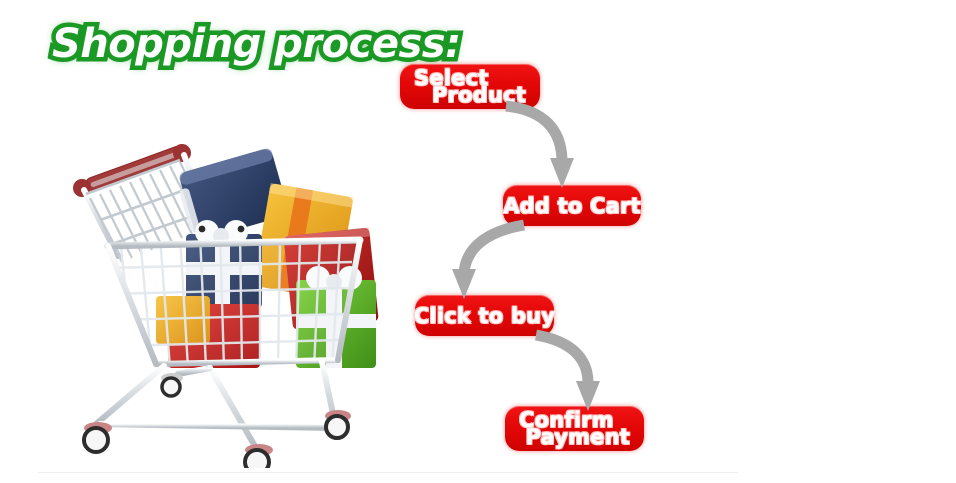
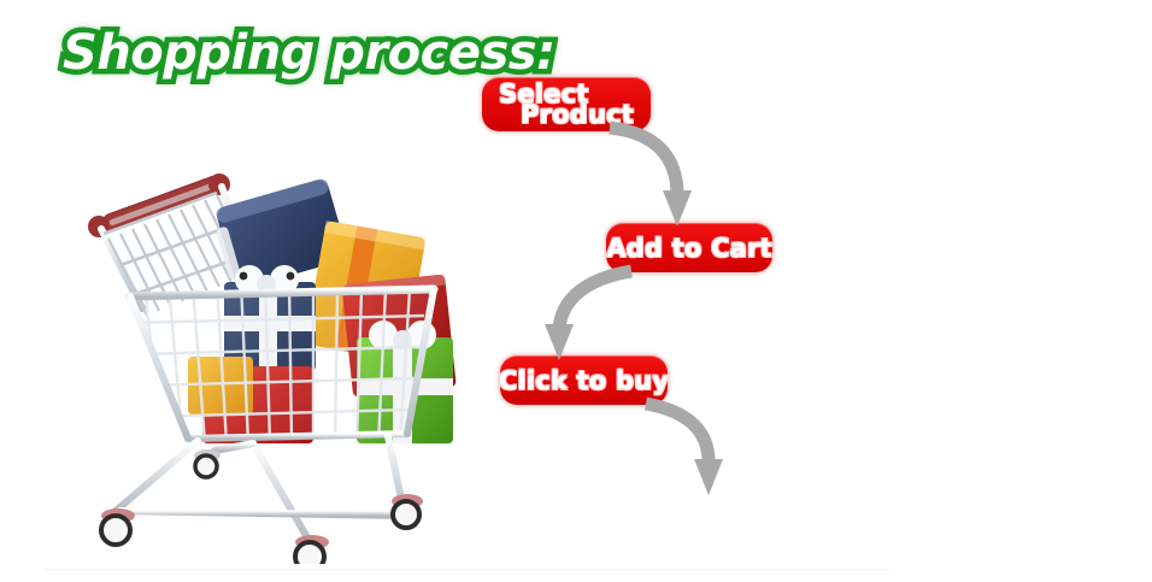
  Shopping process:
  Select
  Product
  Add to Cart
  Click to buy
- Confirm
- Payment
